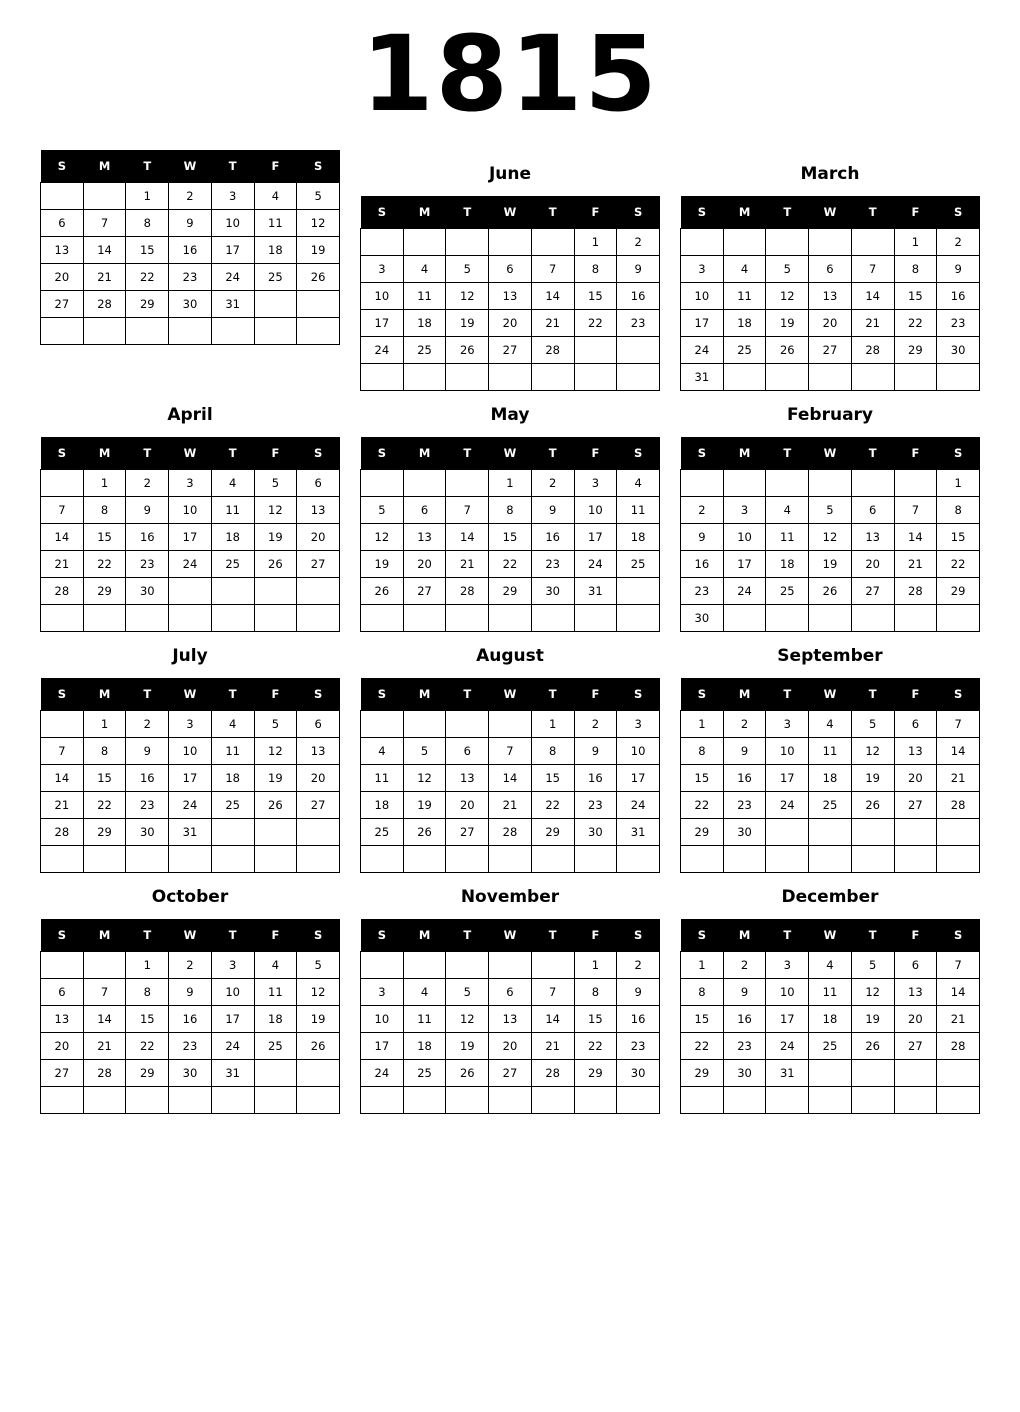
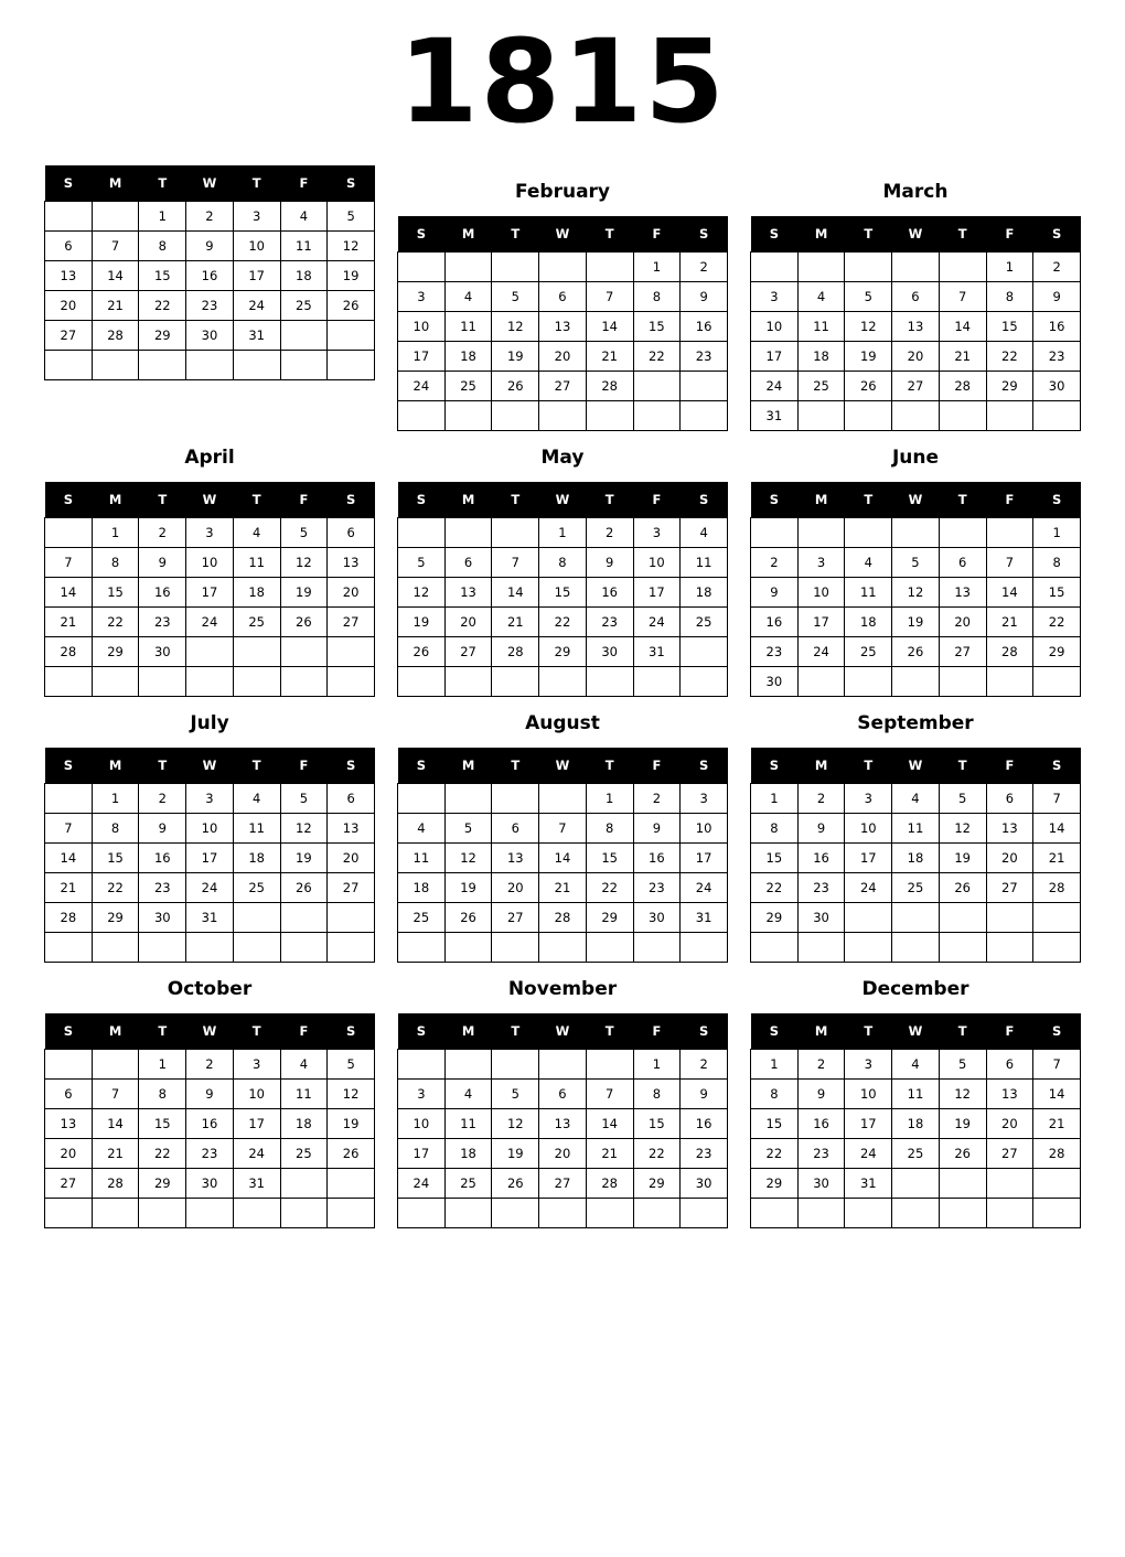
  1815
  S	M	T	W	T	F	S
  		1	2	3	4	5
  6	7	8	9	10	11	12
  13	14	15	16	17	18	19
  20	21	22	23	24	25	26
  27	28	29	30	31
- June
+ February
  S	M	T	W	T	F	S
  					1	2
  3	4	5	6	7	8	9
  10	11	12	13	14	15	16
  17	18	19	20	21	22	23
  24	25	26	27	28
  March
  S	M	T	W	T	F	S
  					1	2
  3	4	5	6	7	8	9
  10	11	12	13	14	15	16
  17	18	19	20	21	22	23
  24	25	26	27	28	29	30
  31
  April
  S	M	T	W	T	F	S
  	1	2	3	4	5	6
  7	8	9	10	11	12	13
  14	15	16	17	18	19	20
  21	22	23	24	25	26	27
  28	29	30
  May
  S	M	T	W	T	F	S
  			1	2	3	4
  5	6	7	8	9	10	11
  12	13	14	15	16	17	18
  19	20	21	22	23	24	25
  26	27	28	29	30	31
- February
+ June
  S	M	T	W	T	F	S
  						1
  2	3	4	5	6	7	8
  9	10	11	12	13	14	15
  16	17	18	19	20	21	22
  23	24	25	26	27	28	29
  30
  July
  S	M	T	W	T	F	S
  	1	2	3	4	5	6
  7	8	9	10	11	12	13
  14	15	16	17	18	19	20
  21	22	23	24	25	26	27
  28	29	30	31
  August
  S	M	T	W	T	F	S
  				1	2	3
  4	5	6	7	8	9	10
  11	12	13	14	15	16	17
  18	19	20	21	22	23	24
  25	26	27	28	29	30	31
  September
  S	M	T	W	T	F	S
  1	2	3	4	5	6	7
  8	9	10	11	12	13	14
  15	16	17	18	19	20	21
  22	23	24	25	26	27	28
  29	30
  October
  S	M	T	W	T	F	S
  		1	2	3	4	5
  6	7	8	9	10	11	12
  13	14	15	16	17	18	19
  20	21	22	23	24	25	26
  27	28	29	30	31
  November
  S	M	T	W	T	F	S
  					1	2
  3	4	5	6	7	8	9
  10	11	12	13	14	15	16
  17	18	19	20	21	22	23
  24	25	26	27	28	29	30
  December
  S	M	T	W	T	F	S
  1	2	3	4	5	6	7
  8	9	10	11	12	13	14
  15	16	17	18	19	20	21
  22	23	24	25	26	27	28
  29	30	31
